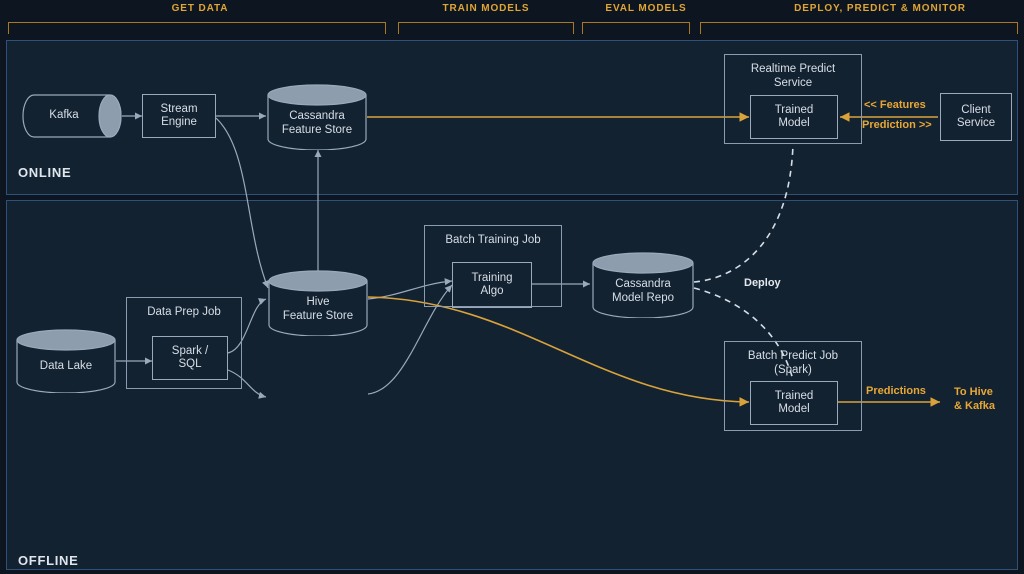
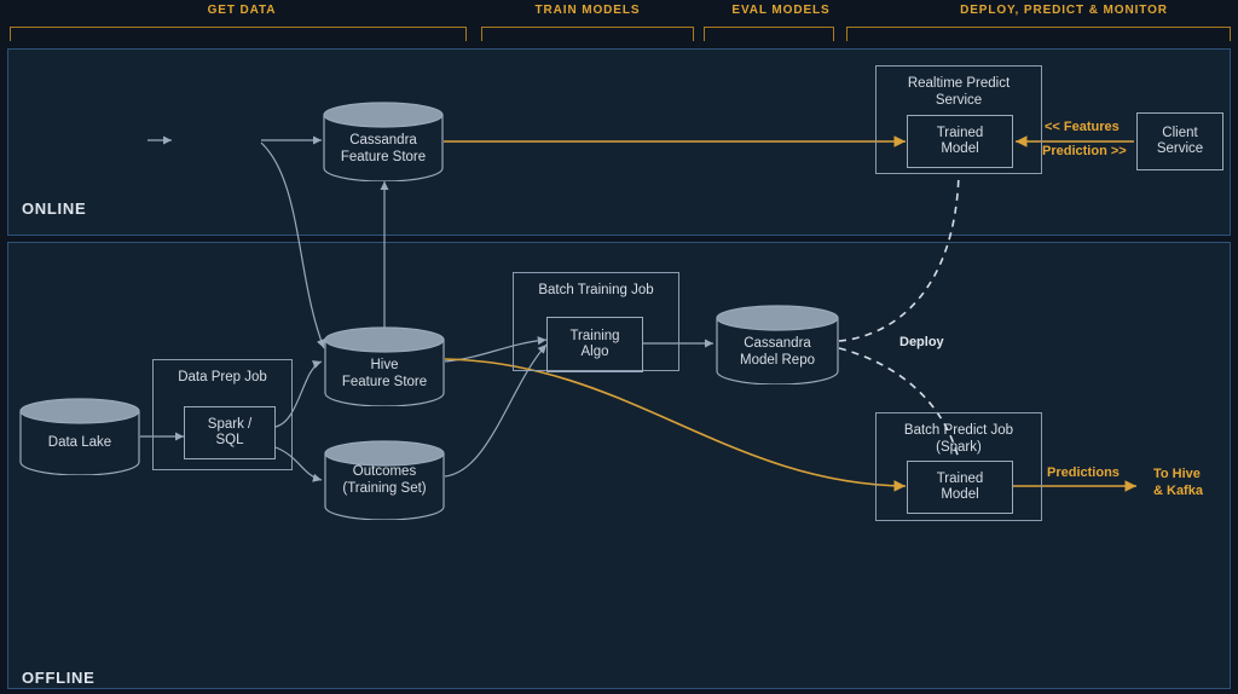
  GET DATA
  TRAIN MODELS
  EVAL MODELS
  DEPLOY, PREDICT & MONITOR
- Kafka
- Stream
- Engine
  Cassandra
  Feature Store
  Realtime Predict
  Service
  Trained
  Model
  Client
  Service
  << Features
  Prediction >>
  ONLINE
  Data Lake
  Data Prep Job
  Spark /
  SQL
  Hive
  Feature Store
+ Outcomes
+ (Training Set)
  Batch Training Job
  Training
  Algo
  Cassandra
  Model Repo
  Deploy
  Batch Predict Job
  (Spark)
  Trained
  Model
  Predictions
  To Hive
  & Kafka
  OFFLINE
